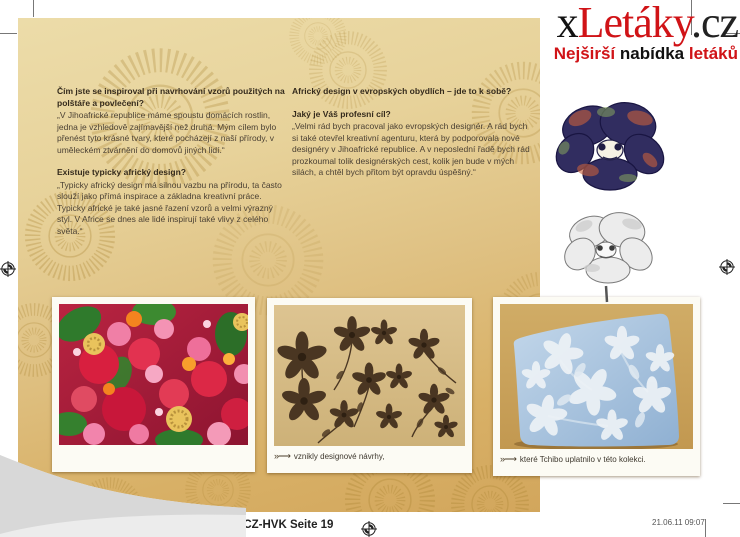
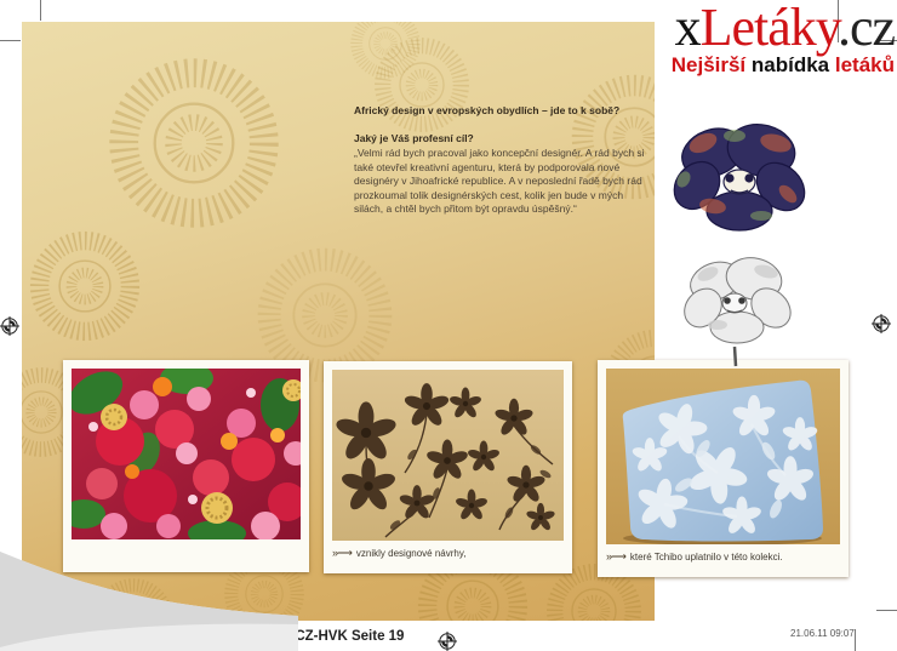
- Čím jste se inspiroval při navrhování vzorů použitých na polštáře a povlečení?
- „V Jihoafrické republice máme spoustu domácích rostlin, jedna je vzhledově zajímavější než druhá. Mým cílem bylo přenést tyto krásné tvary, které pocházejí z naší přírody, v uměleckém ztvárnění do domovů jiných lidí.“
- Existuje typicky africký design?
- „Typicky africký design má silnou vazbu na přírodu, ta často slouží jako přímá inspirace a základna kreativní práce. Typicky africké je také jasné řazení vzorů a velmi výrazný styl. V Africe se dnes ale lidé inspirují také vlivy z celého světa.“
  Africký design v evropských obydlích – jde to k sobě?
  Jaký je Váš profesní cíl?
- „Velmi rád bych pracoval jako evropských designér. A rád bych si také otevřel kreativní agenturu, která by podporovala nové designéry v Jihoafrické republice. A v neposlední řadě bych rád prozkoumal tolik designérských cest, kolik jen bude v mých silách, a chtěl bych přitom být opravdu úspěšný.“
+ „Velmi rád bych pracoval jako koncepční designér. A rád bych si také otevřel kreativní agenturu, která by podporovala nové designéry v Jihoafrické republice. A v neposlední řadě bych rád prozkoumal tolik designérských cest, kolik jen bude v mých silách, a chtěl bych přitom být opravdu úspěšný.“
  »⟶
  vznikly designové návrhy,
  »⟶
  které Tchibo uplatnilo v této kolekci.
  xLetáky.cz
  Nejširší nabídka letáků
  CZ-HVK Seite 19
  21.06.11 09:07
